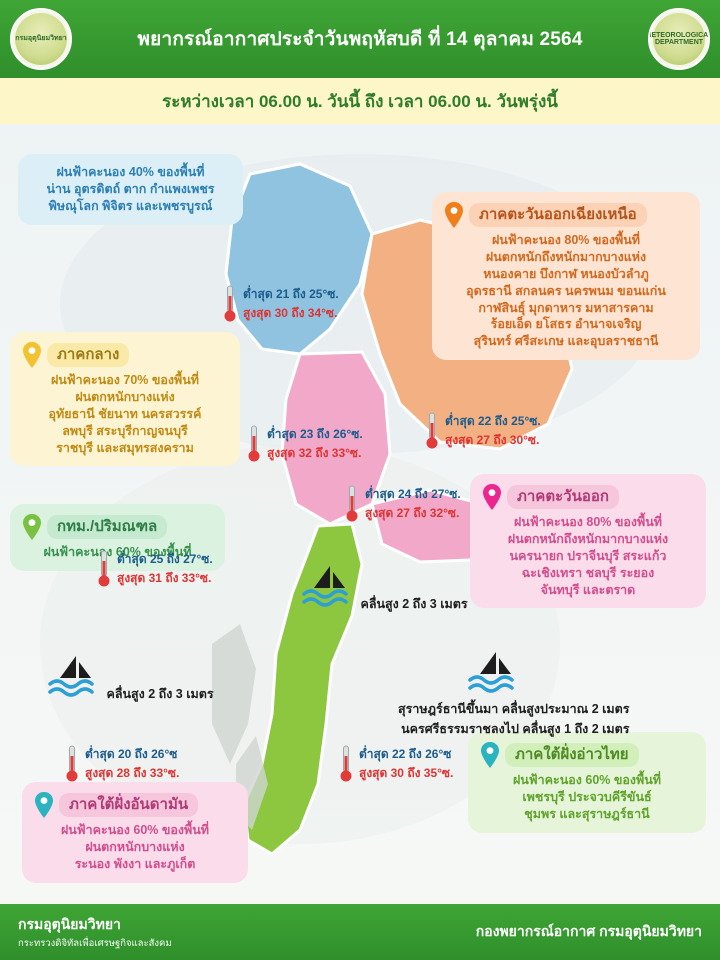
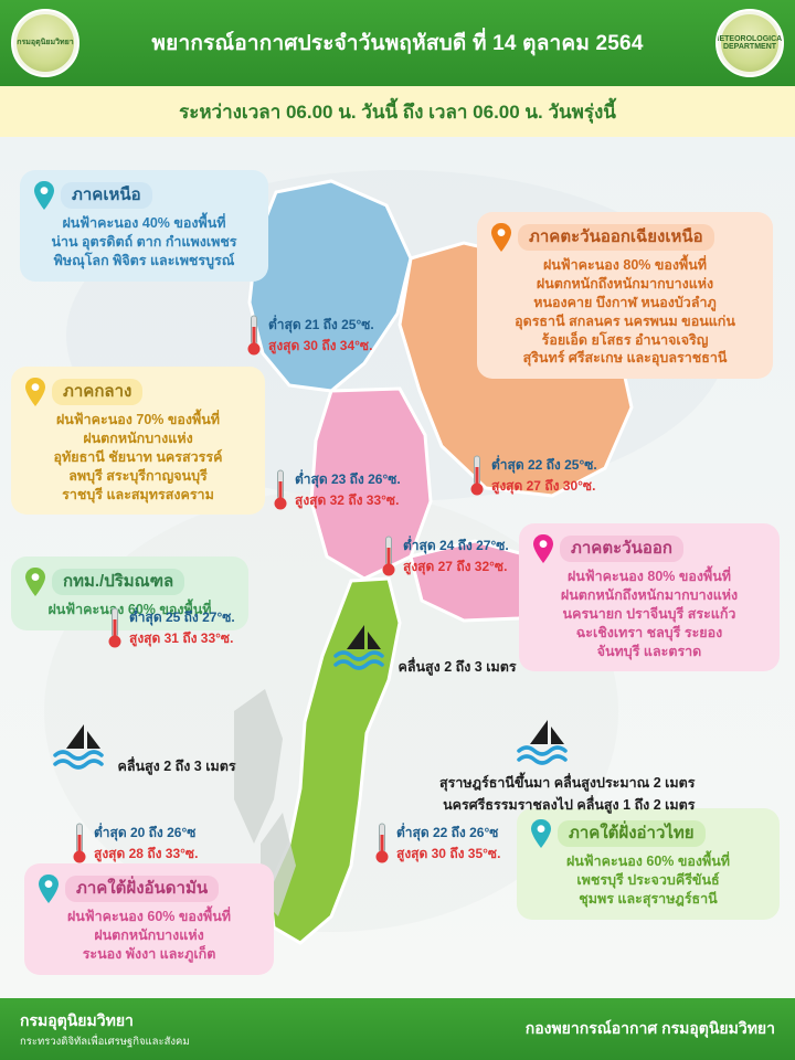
  พยากรณ์อากาศประจำวันพฤหัสบดี ที่ 14 ตุลาคม 2564
  ระหว่างเวลา 06.00 น. วันนี้ ถึง เวลา 06.00 น. วันพรุ่งนี้
+ ภาคเหนือ
  ฝนฟ้าคะนอง 40% ของพื้นที่
  น่าน อุตรดิตถ์ ตาก กำแพงเพชร
  พิษณุโลก พิจิตร และเพชรบูรณ์
  ภาคตะวันออกเฉียงเหนือ
  ฝนฟ้าคะนอง 80% ของพื้นที่
  ฝนตกหนักถึงหนักมากบางแห่ง
  หนองคาย บึงกาฬ หนองบัวลำภู
  อุดรธานี สกลนคร นครพนม ขอนแก่น
- กาฬสินธุ์ มุกดาหาร มหาสารคาม
  ร้อยเอ็ด ยโสธร อำนาจเจริญ
  สุรินทร์ ศรีสะเกษ และอุบลราชธานี
  ภาคกลาง
  ฝนฟ้าคะนอง 70% ของพื้นที่
  ฝนตกหนักบางแห่ง
  อุทัยธานี ชัยนาท นครสวรรค์
  ลพบุรี สระบุรีกาญจนบุรี
  ราชบุรี และสมุทรสงคราม
  กทม./ปริมณฑล
  ฝนฟ้าคะนง 60% ของพื้นที่
  ภาคตะวันออก
  ฝนฟ้าคะนอง 80% ของพื้นที่
  ฝนตกหนักถึงหนักมากบางแห่ง
  นครนายก ปราจีนบุรี สระแก้ว
  ฉะเชิงเทรา ชลบุรี ระยอง
  จันทบุรี และตราด
  ภาคใต้ฝั่งอ่าวไทย
  ฝนฟ้าคะนอง 60% ของพื้นที่
  เพชรบุรี ประจวบคีรีขันธ์
  ชุมพร และสุราษฎร์ธานี
  ภาคใต้ฝั่งอันดามัน
  ฝนฟ้าคะนอง 60% ของพื้นที่
  ฝนตกหนักบางแห่ง
  ระนอง พังงา และภูเก็ต
  ต่ำสุด 21 ถึง 25°ซ.
  สูงสุด 30 ถึง 34°ซ.
  ต่ำสุด 22 ถึง 25°ซ.
  สูงสุด 27 ถึง 30°ซ.
  ต่ำสุด 23 ถึง 26°ซ.
  สูงสุด 32 ถึง 33°ซ.
  ต่ำสุด 25 ถึง 27°ซ.
  สูงสุด 31 ถึง 33°ซ.
  ต่ำสุด 24 ถึง 27°ซ.
  สูงสุด 27 ถึง 32°ซ.
  ต่ำสุด 20 ถึง 26°ซ
  สูงสุด 28 ถึง 33°ซ.
  ต่ำสุด 22 ถึง 26°ซ
  สูงสุด 30 ถึง 35°ซ.
  คลื่นสูง 2 ถึง 3 เมตร
  คลื่นสูง 2 ถึง 3 เมตร
  สุราษฎร์ธานีขึ้นมา คลื่นสูงประมาณ 2 เมตร
  นครศรีธรรมราชลงไป คลื่นสูง 1 ถึง 2 เมตร
  กรมอุตุนิยมวิทยา
  กระทรวงดิจิทัลเพื่อเศรษฐกิจและสังคม
  กองพยากรณ์อากาศ กรมอุตุนิยมวิทยา
